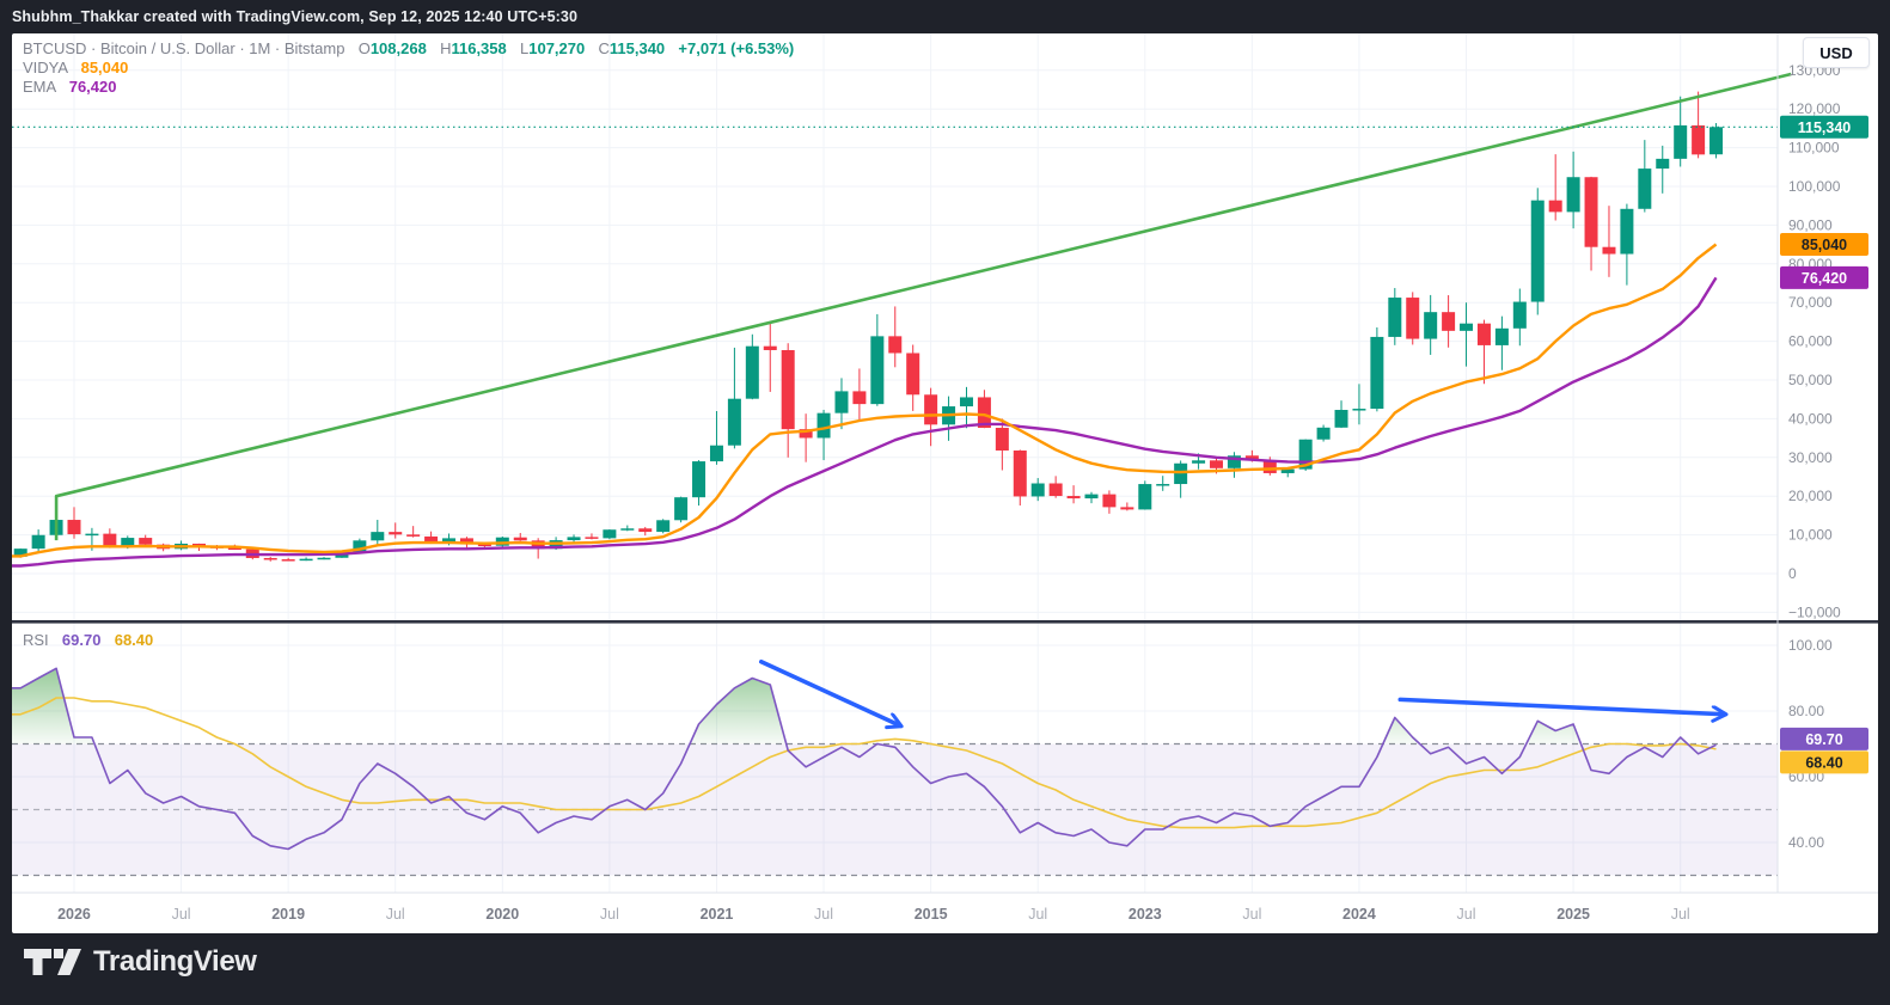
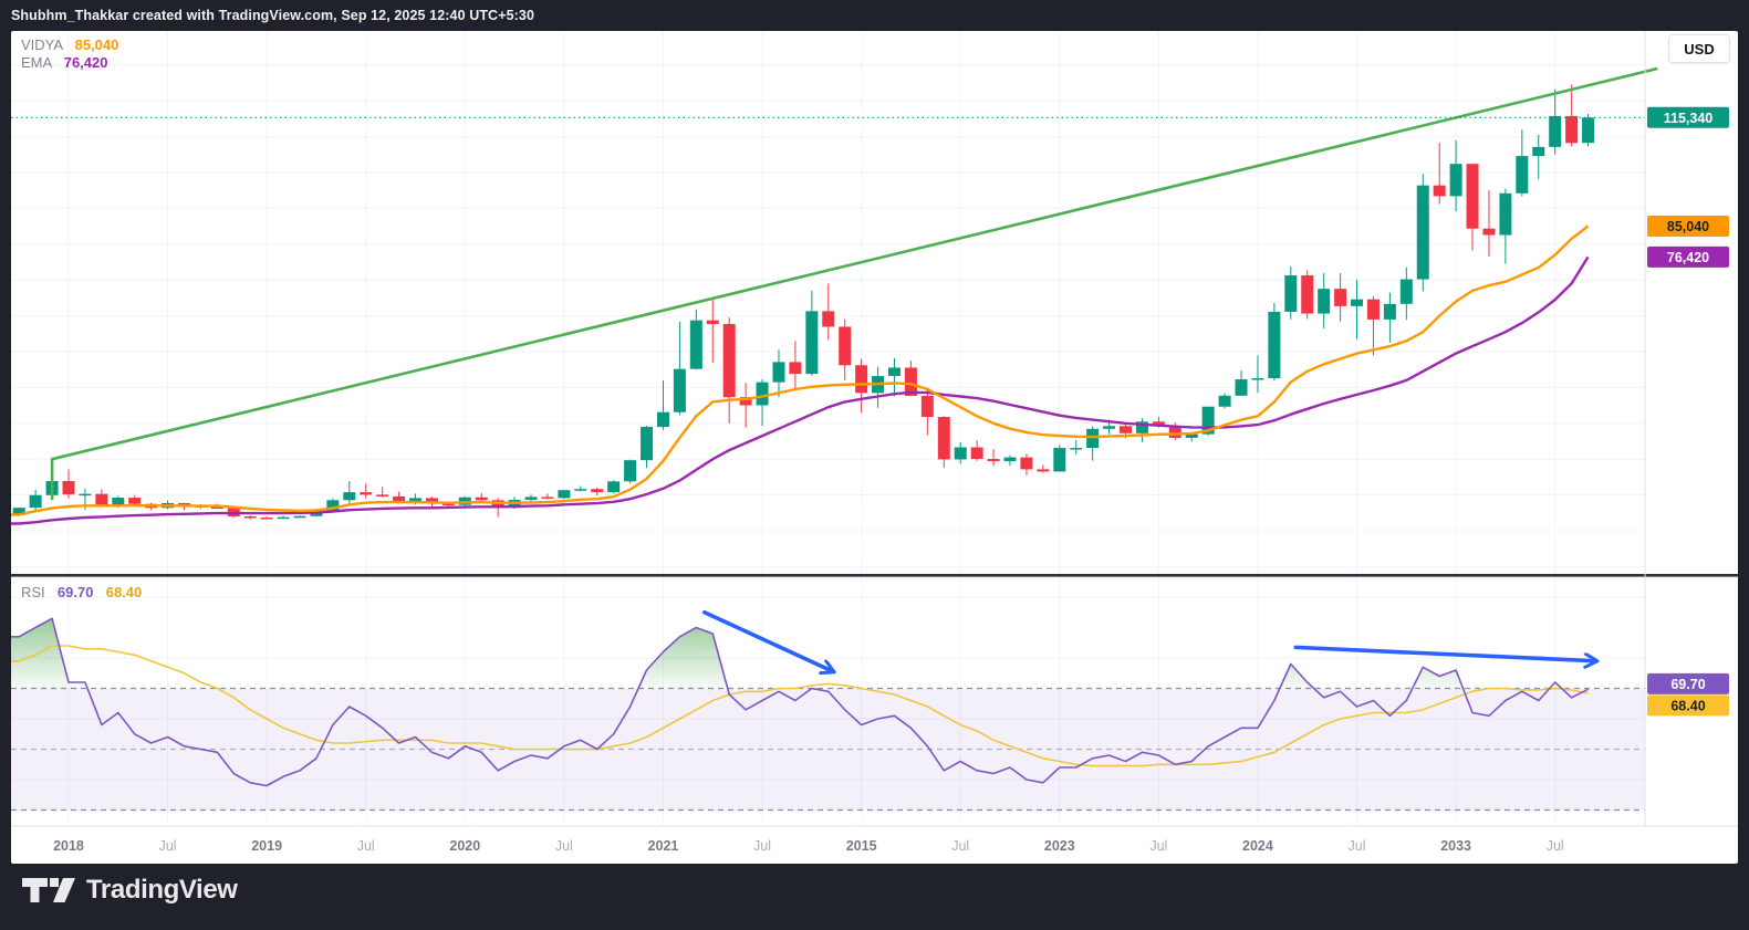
  Shubhm_Thakkar created with TradingView.com, Sep 12, 2025 12:40 UTC+5:30
- 130,000
- 120,000
- 110,000
- 100,000
- 90,000
- 80,000
- 70,000
- 60,000
- 50,000
- 40,000
- 30,000
- 20,000
- 10,000
- 0
- −10,000
- 100.00
- 80.00
- 60.00
- 40.00
- 2026
+ 2018
  Jul
  2019
  Jul
  2020
  Jul
  2021
  Jul
  2015
  Jul
  2023
  Jul
  2024
  Jul
- 2025
+ 2033
  Jul
  115,340
  85,040
  76,420
  69.70
  68.40
- BTCUSD · Bitcoin / U.S. Dollar · 1M · Bitstamp O108,268 H116,358 L107,270 C115,340 +7,071 (+6.53%)
  VIDYA 85,040
  EMA 76,420
  RSI 69.70 68.40
  USD
  TradingView
